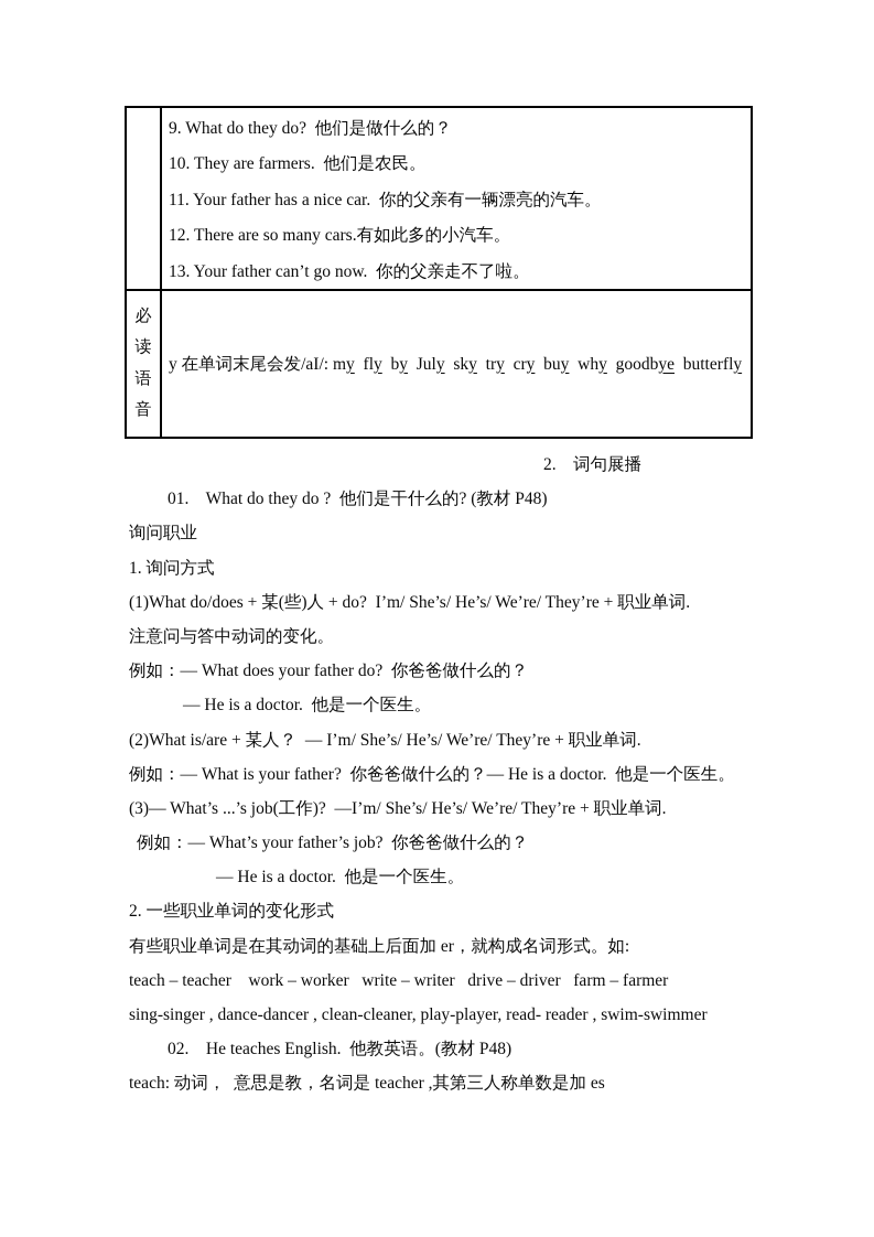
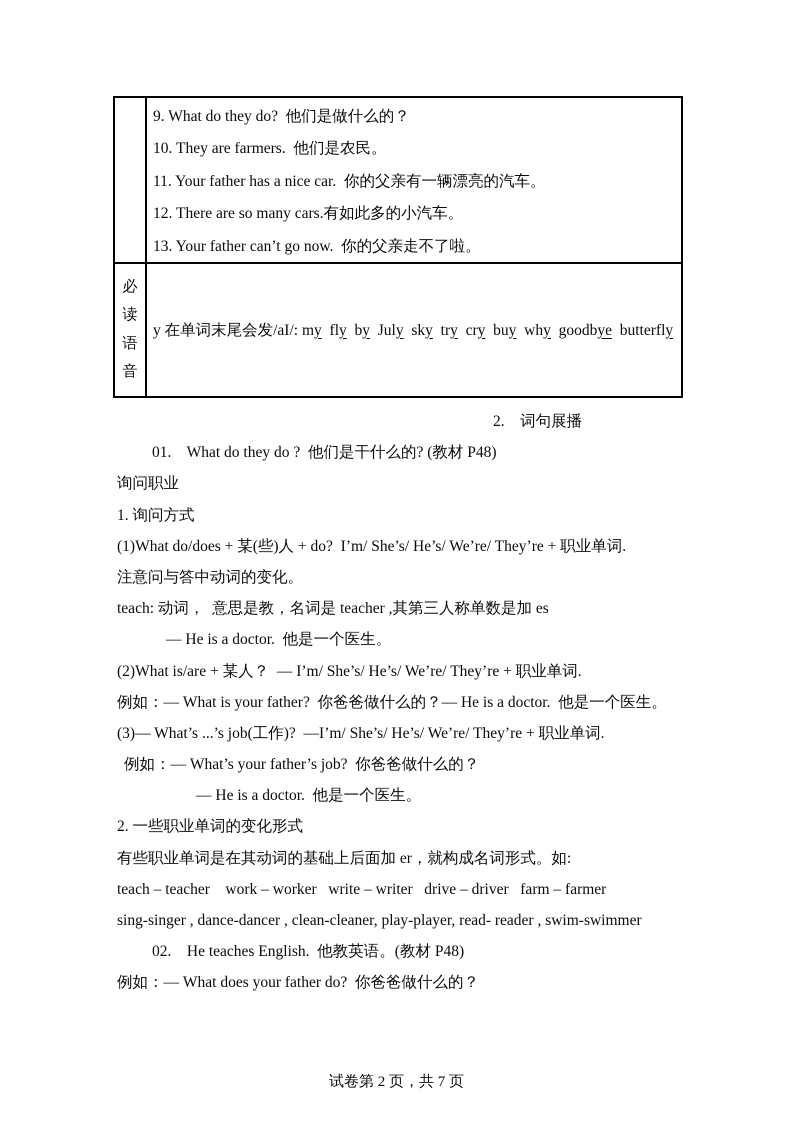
  9. What do they do? 他们是做什么的？
  10. They are farmers. 他们是农民。
  11. Your father has a nice car. 你的父亲有一辆漂亮的汽车。
  12. There are so many cars.有如此多的小汽车。
  13. Your father can’t go now. 你的父亲走不了啦。
  必
  读
  语
  音
  y 在单词末尾会发/aI/: my fly by July sky try cry buy why goodbye butterfly
  2. 词句展播
  01. What do they do ? 他们是干什么的? (教材 P48)
  询问职业
  1. 询问方式
  (1)What do/does + 某(些)人 + do? I’m/ She’s/ He’s/ We’re/ They’re + 职业单词.
  注意问与答中动词的变化。
- 例如：— What does your father do? 你爸爸做什么的？
+ teach: 动词， 意思是教，名词是 teacher ,其第三人称单数是加 es
  — He is a doctor. 他是一个医生。
  (2)What is/are + 某人？ — I’m/ She’s/ He’s/ We’re/ They’re + 职业单词.
  例如：— What is your father? 你爸爸做什么的？— He is a doctor. 他是一个医生。
  (3)— What’s ...’s job(工作)? —I’m/ She’s/ He’s/ We’re/ They’re + 职业单词.
  例如：— What’s your father’s job? 你爸爸做什么的？
  — He is a doctor. 他是一个医生。
  2. 一些职业单词的变化形式
  有些职业单词是在其动词的基础上后面加 er，就构成名词形式。如:
  teach – teacher work – worker write – writer drive – driver farm – farmer
  sing-singer , dance-dancer , clean-cleaner, play-player, read- reader , swim-swimmer
  02. He teaches English. 他教英语。(教材 P48)
- teach: 动词， 意思是教，名词是 teacher ,其第三人称单数是加 es
+ 例如：— What does your father do? 你爸爸做什么的？
+ 试卷第 2 页，共 7 页
